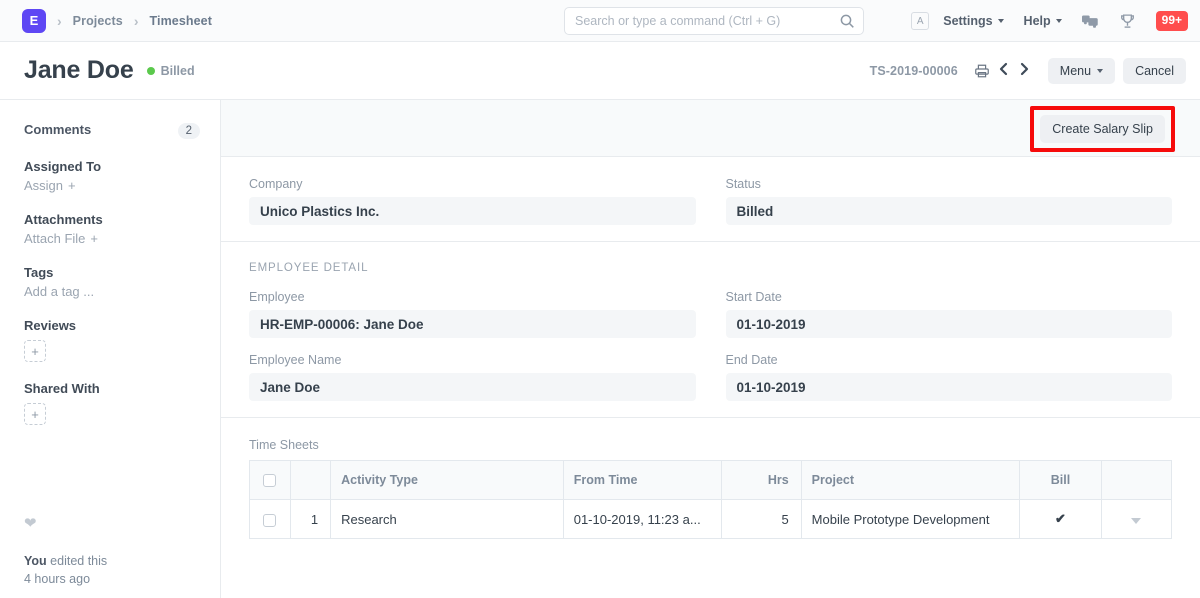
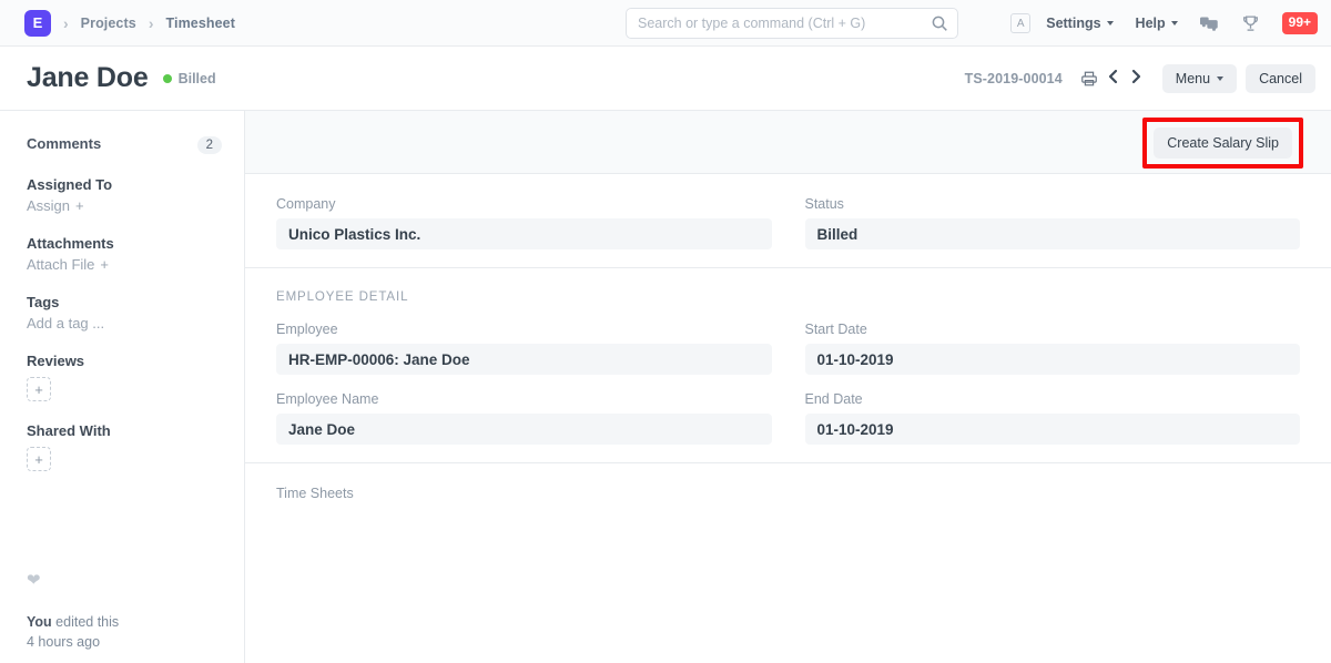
  E
  ›
  Projects
  ›
  Timesheet
  Search or type a command (Ctrl + G)
  A
  Settings
  Help
  99+
  Jane Doe
  Billed
- TS-2019-00006
+ TS-2019-00014
  Menu
  Cancel
  Comments
  2
  Assigned To
  Assign
  +
  Attachments
  Attach File
  +
  Tags
  Add a tag ...
  Reviews
  +
  Shared With
  +
  ❤
  You edited this
  4 hours ago
  Create Salary Slip
  Company
  Unico Plastics Inc.
  Status
  Billed
  EMPLOYEE DETAIL
  Employee
  HR-EMP-00006: Jane Doe
  Start Date
  01-10-2019
  Employee Name
  Jane Doe
  End Date
  01-10-2019
  Time Sheets
- 		Activity Type	From Time	Hrs	Project	Bill
- 	1	Research	01-10-2019, 11:23 a...	5	Mobile Prototype Development	✔
